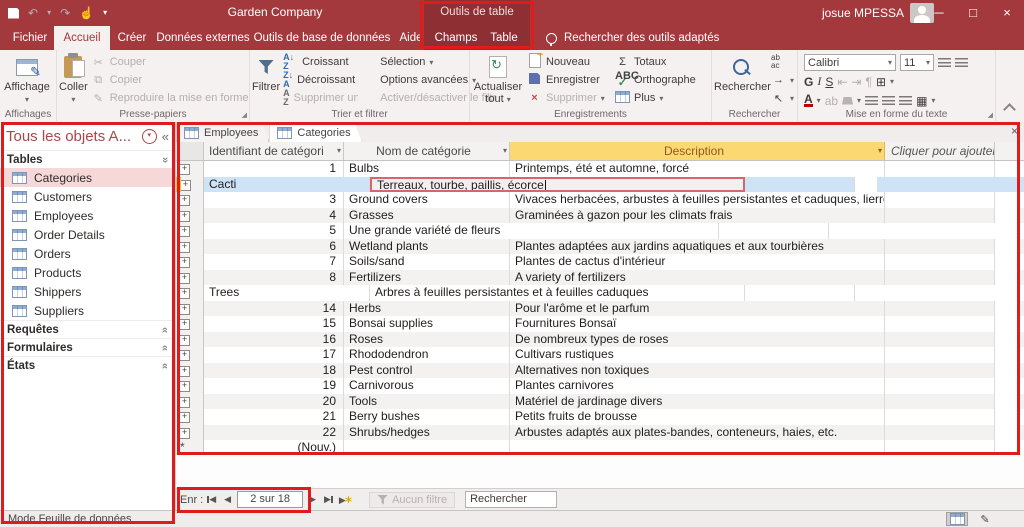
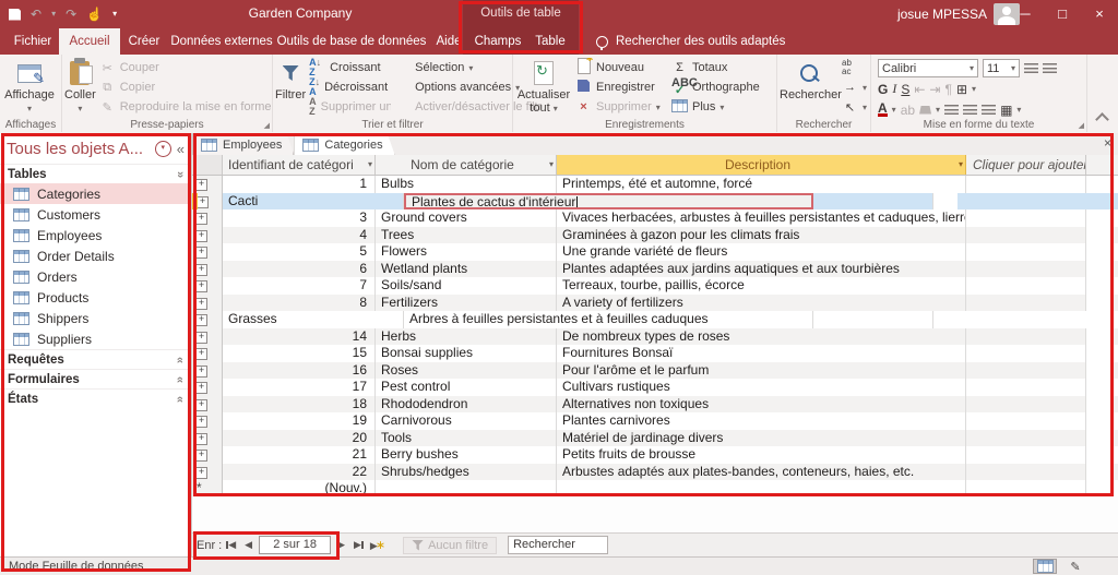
  ↶
  ▾
  ↷
  ☝
  ▾
  Garden Company
  Outils de table
  josue MPESSA
  ─
  □
  ×
  Fichier
  Accueil
  Créer
  Données externes
  Outils de base de données
  Aide
  Champs
  Table
  Rechercher des outils adaptés
  ✎
  Affichage ▾
  Affichages
  Coller
  ▾
  ✂
  Couper
  ⧉
  Copier
  ✎
  Reproduire la mise en forme
  Presse-papiers
  Filtrer
  A↓
  Z
  Croissant
  Z↓
  A
  Décroissant
  A
  Z
  Supprimer un
  Sélection
  ▾
  Options avancées
  ▾
  Activer/désactiver le filtr
  Trier et filtrer
  ↻
  Actualiser tout ▾
  Nouveau
  Enregistrer
  ×
  Supprimer
  ▾
  Σ
  Totaux
  ✓
  Orthographe
  Plus
  ▾
  Enregistrements
  Rechercher
  ab
  ac
  →
  ▾
  ↖
  ▾
  Rechercher
  Calibri
  ▾
  11
  ▾
  G
  I
  S
  ⇤
  ⇥
  ¶
  ⊞
  ▾
  A
  ▾
  ab
  ▾
  ▦
  ▾
  Mise en forme du texte
  Tous les objets A...
  «
  Tables
  Categories
  Customers
  Employees
  Order Details
  Orders
  Products
  Shippers
  Suppliers
  Requêtes
  Formulaires
  États
  Employees
  Categories
  ×
  Identifiant de catégori
  ▾
  Nom de catégorie
  ▾
  Description
  ▾
  Cliquer pour ajoute
  +
  1
  Bulbs
  Printemps, été et automne, forcé
  +
  Cacti
- Terreaux, tourbe, paillis, écorce
+ Plantes de cactus d'intérieur
  +
  3
  Ground covers
  Vivaces herbacées, arbustes à feuilles persistantes et caduques, lierr
  +
  4
- Grasses
+ Trees
  Graminées à gazon pour les climats frais
  +
  5
+ Flowers
  Une grande variété de fleurs
  +
  6
  Wetland plants
  Plantes adaptées aux jardins aquatiques et aux tourbières
  +
  7
  Soils/sand
- Plantes de cactus d'intérieur
+ Terreaux, tourbe, paillis, écorce
  +
  8
  Fertilizers
  A variety of fertilizers
  +
- Trees
+ Grasses
  Arbres à feuilles persistantes et à feuilles caduques
  +
  14
  Herbs
- Pour l'arôme et le parfum
+ De nombreux types de roses
  +
  15
  Bonsai supplies
  Fournitures Bonsaï
  +
  16
  Roses
- De nombreux types de roses
+ Pour l'arôme et le parfum
  +
  17
- Rhododendron
+ Pest control
  Cultivars rustiques
  +
  18
- Pest control
+ Rhododendron
  Alternatives non toxiques
  +
  19
  Carnivorous
  Plantes carnivores
  +
  20
  Tools
  Matériel de jardinage divers
  +
  21
  Berry bushes
  Petits fruits de brousse
  +
  22
  Shrubs/hedges
  Arbustes adaptés aux plates-bandes, conteneurs, haies, etc.
  *
  (Nouv.)
  Enr :
  ◀
  ◀
  2 sur 18
  ▶
  ▶
  ▶∗
  Aucun filtre
  Rechercher
  Mode Feuille de données
  ✎
